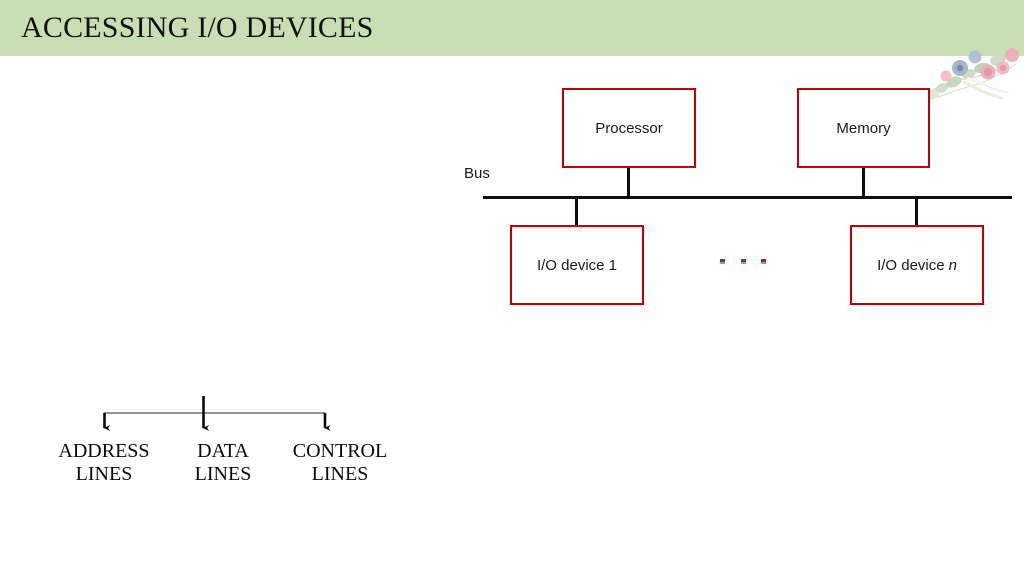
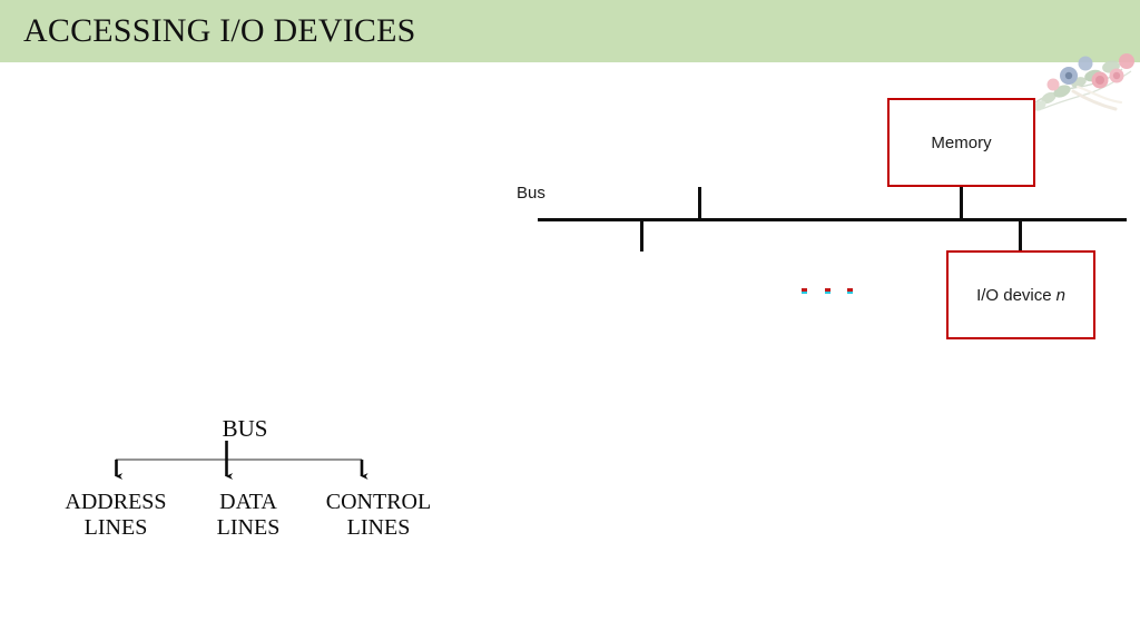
  ACCESSING I/O DEVICES
  Bus
- Processor
  Memory
- I/O device 1
  I/O device n
+ BUS
  ADDRESS
  LINES
  DATA
  LINES
  CONTROL
  LINES
